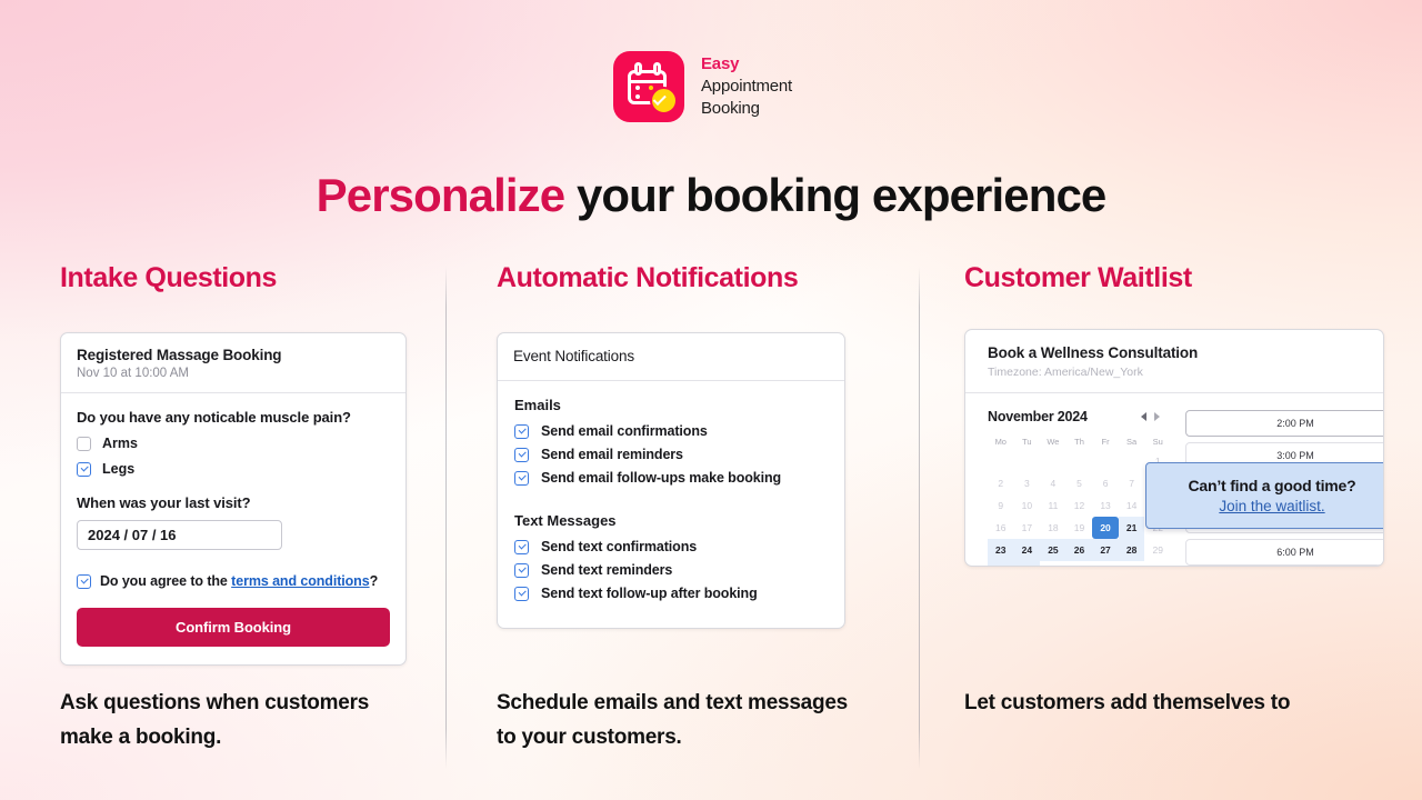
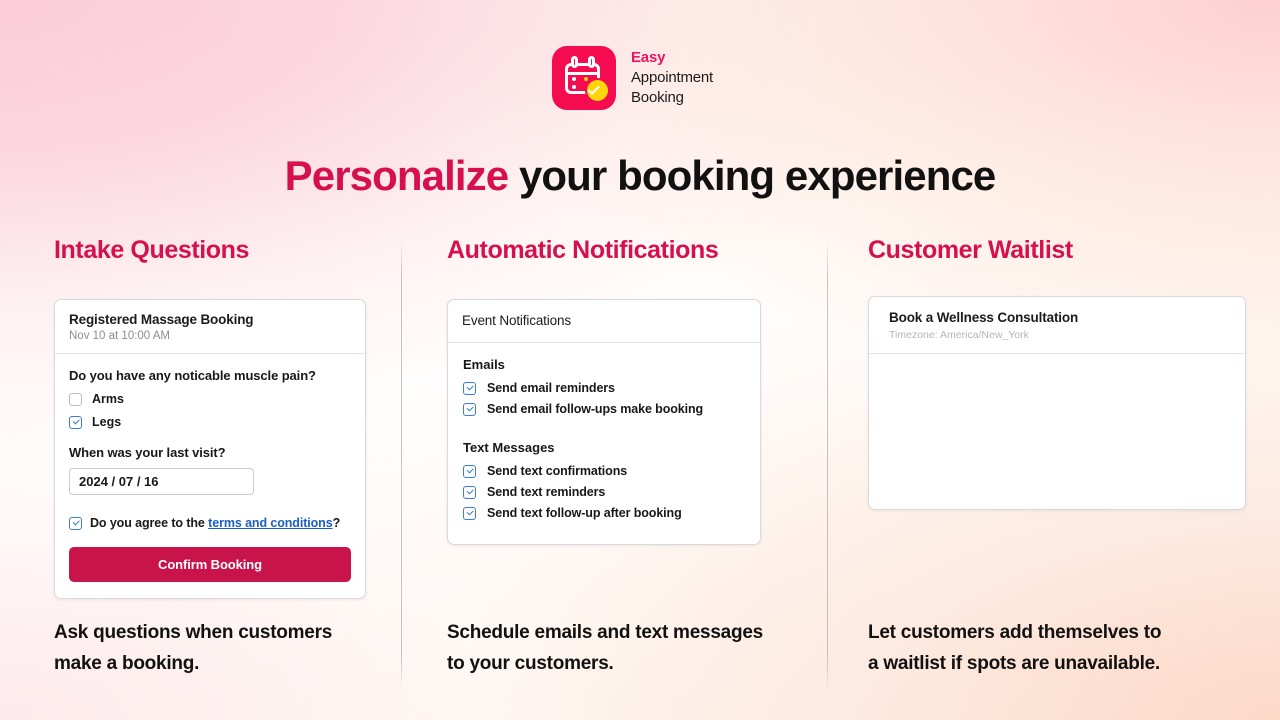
  Easy
  Appointment
  Booking
  Personalize your booking experience
  Intake Questions
  Registered Massage Booking
  Nov 10 at 10:00 AM
  Do you have any noticable muscle pain?
  Arms
  Legs
  When was your last visit?
  2024 / 07 / 16
  Do you agree to the terms and conditions?
  Confirm Booking
  Ask questions when customers
  make a booking.
  Automatic Notifications
  Event Notifications
  Emails
- Send email confirmations
  Send email reminders
  Send email follow-ups make booking
  Text Messages
  Send text confirmations
  Send text reminders
  Send text follow-up after booking
  Schedule emails and text messages
  to your customers.
  Customer Waitlist
  Book a Wellness Consultation
  Timezone: America/New_York
- November 2024
- Mo
- Tu
- We
- Th
- Fr
- Sa
- Su
- 1
- 2
- 3
- 4
- 5
- 6
- 7
- 9
- 10
- 11
- 12
- 13
- 14
- 16
- 17
- 18
- 19
- 20
- 21
- 23
- 24
- 25
- 26
- 27
- 28
- 29
- 2:00 PM
- 3:00 PM
- 6:00 PM
- Can’t find a good time?
- Join the waitlist.
  Let customers add themselves to
+ a waitlist if spots are unavailable.
